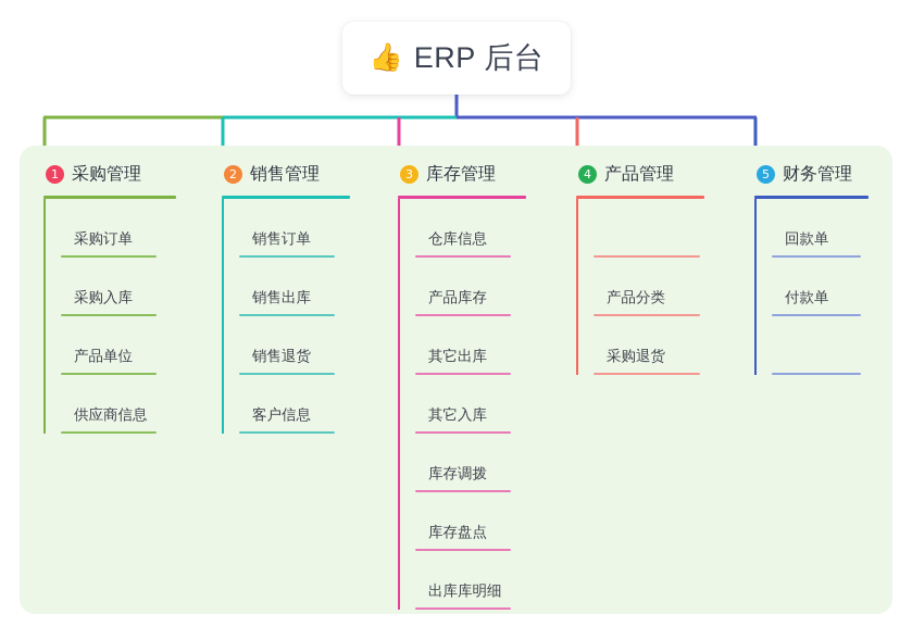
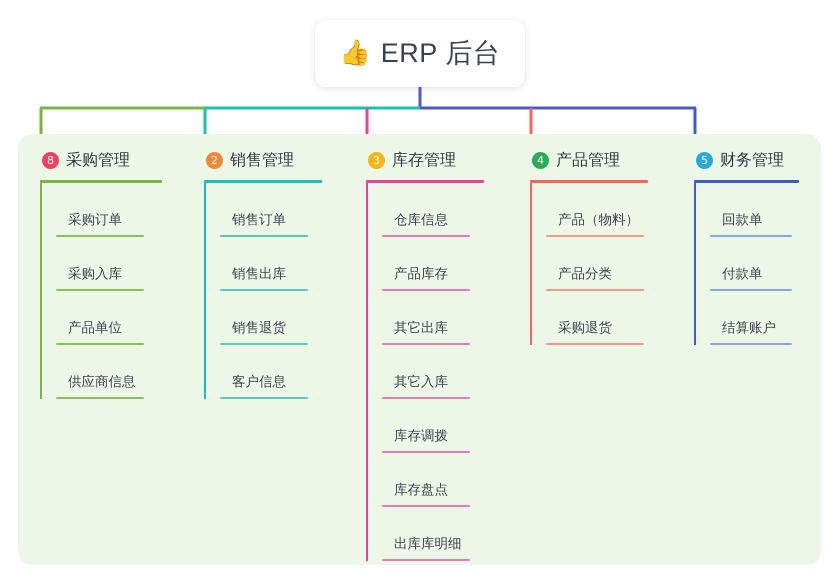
  👍
  ERP 后台
- 1
+ 8
  采购管理
  采购订单
  采购入库
  产品单位
  供应商信息
  2
  销售管理
  销售订单
  销售出库
  销售退货
  客户信息
  3
  库存管理
  仓库信息
  产品库存
  其它出库
  其它入库
  库存调拨
  库存盘点
  出库库明细
  4
  产品管理
+ 产品（物料）
  产品分类
  采购退货
  5
  财务管理
  回款单
  付款单
+ 结算账户
